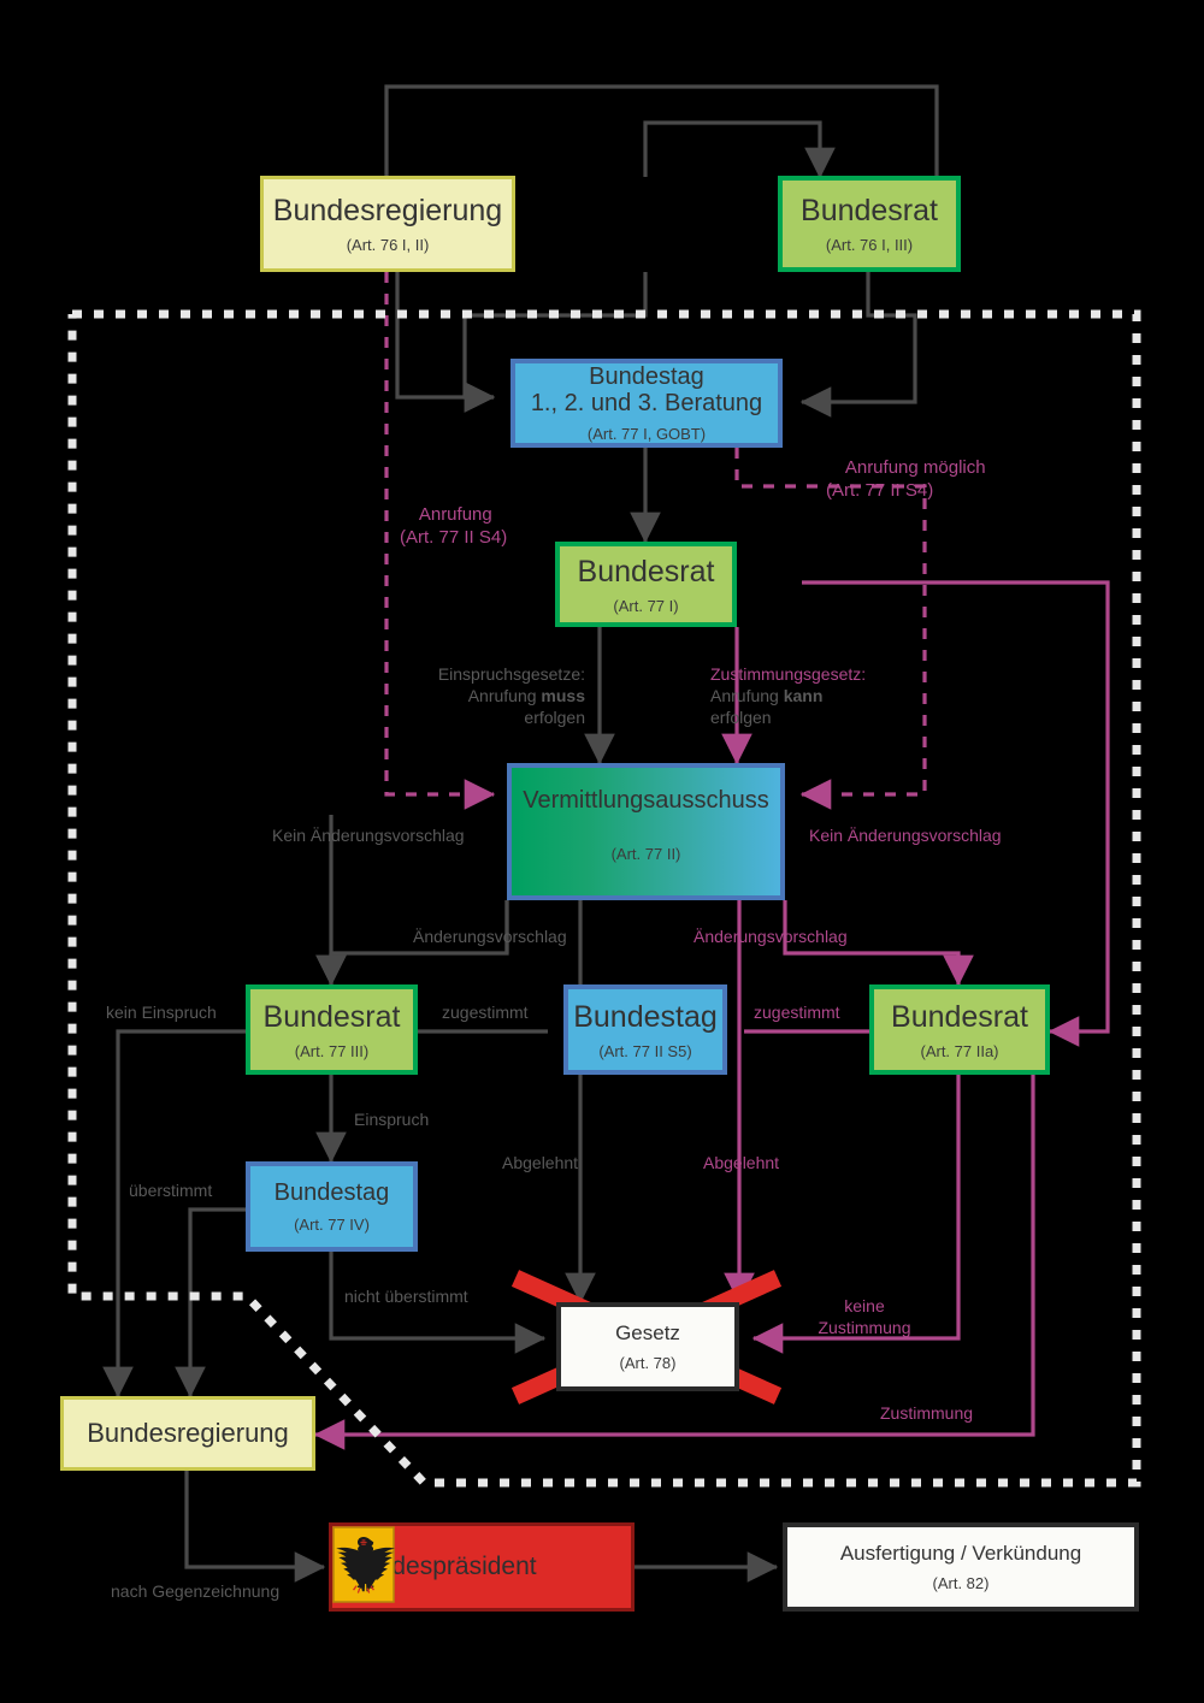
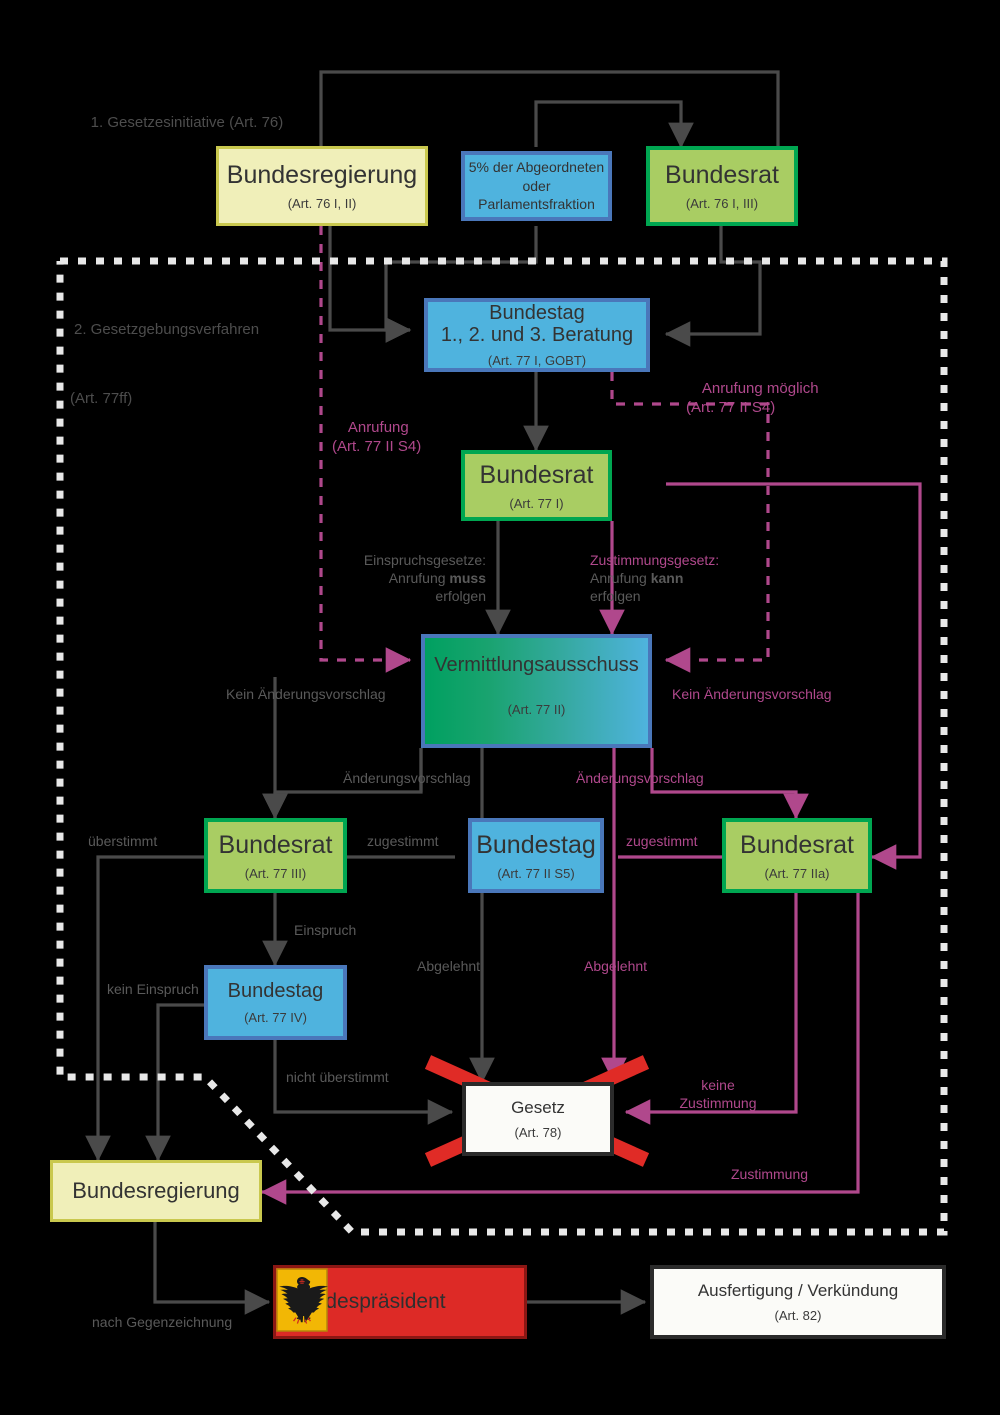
  Bundesregierung
  (Art. 76 I, II)
+ 5% der Abgeordneten
+ oder Parlamentsfraktion
  Bundesrat
  (Art. 76 I, III)
  Bundestag
  1., 2. und 3. Beratung
  (Art. 77 I, GOBT)
  Bundesrat
  (Art. 77 I)
  Vermittlungsausschuss
  (Art. 77 II)
  Bundesrat
  (Art. 77 III)
  Bundestag
  (Art. 77 II S5)
  Bundesrat
  (Art. 77 IIa)
  Bundestag
  (Art. 77 IV)
  Gesetz
  (Art. 78)
  Bundesregierung
  despräsident
  Ausfertigung / Verkündung
  (Art. 82)
+ 1. Gesetzesinitiative (Art. 76)
+ 2. Gesetzgebungsverfahren
+ (Art. 77ff)
  Anrufung möglich
  (Art. 77 II S4)
  Anrufung
  (Art. 77 II S4)
  Einspruchsgesetze:
  Anrufung muss
  erfolgen
  Zustimmungsgesetz:
  Anrufung kann
  erfolgen
  Kein Änderungsvorschlag
  Kein Änderungsvorschlag
  Änderungsvorschlag
  Änderungsvorschlag
  zugestimmt
  zugestimmt
- kein Einspruch
+ überstimmt
  Einspruch
- überstimmt
+ kein Einspruch
  nicht überstimmt
  Abgelehnt
  Abgelehnt
  keine
  Zustimmung
  Zustimmung
  nach Gegenzeichnung
